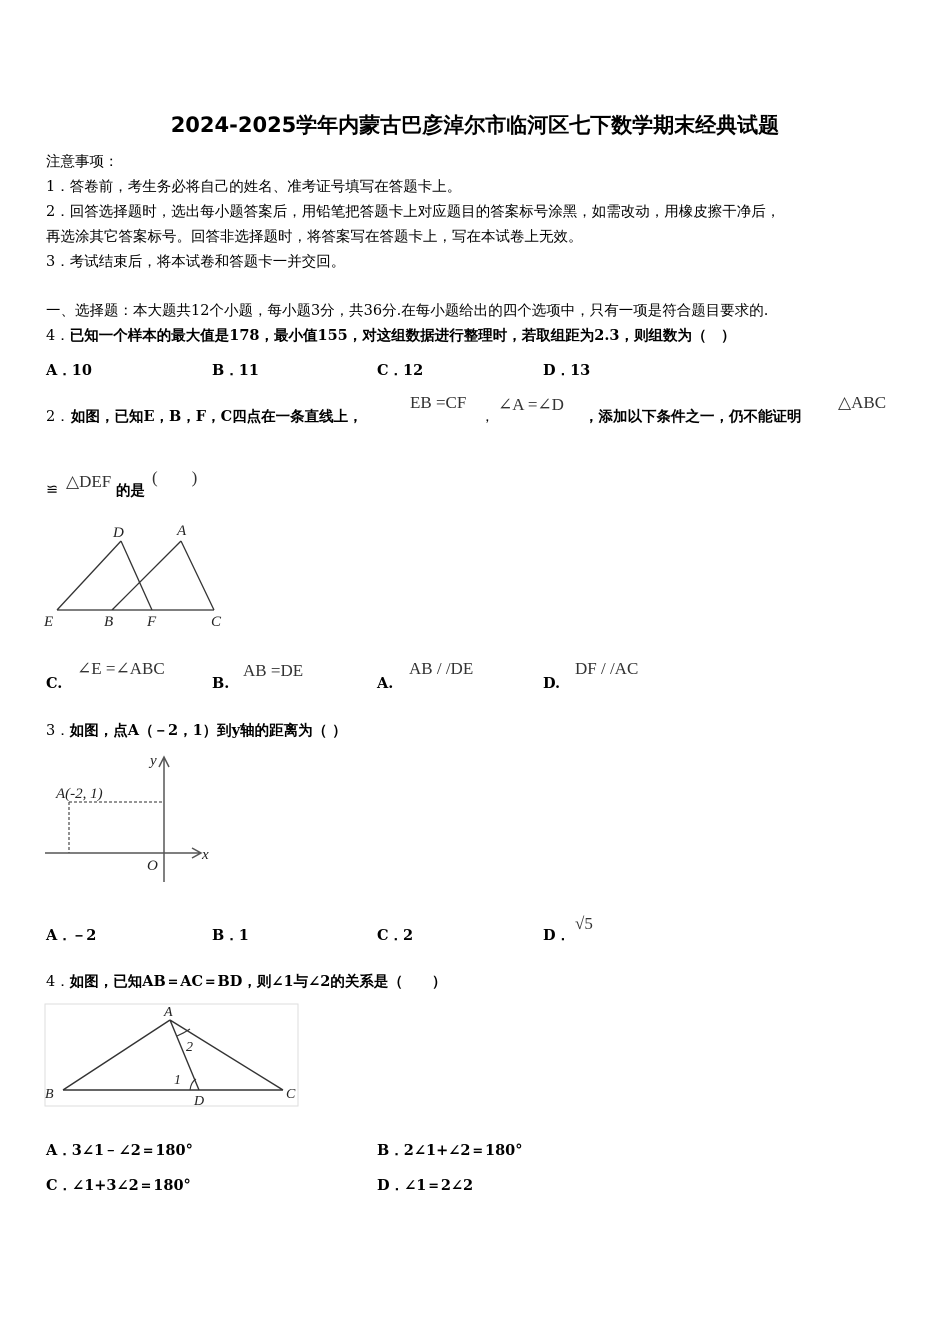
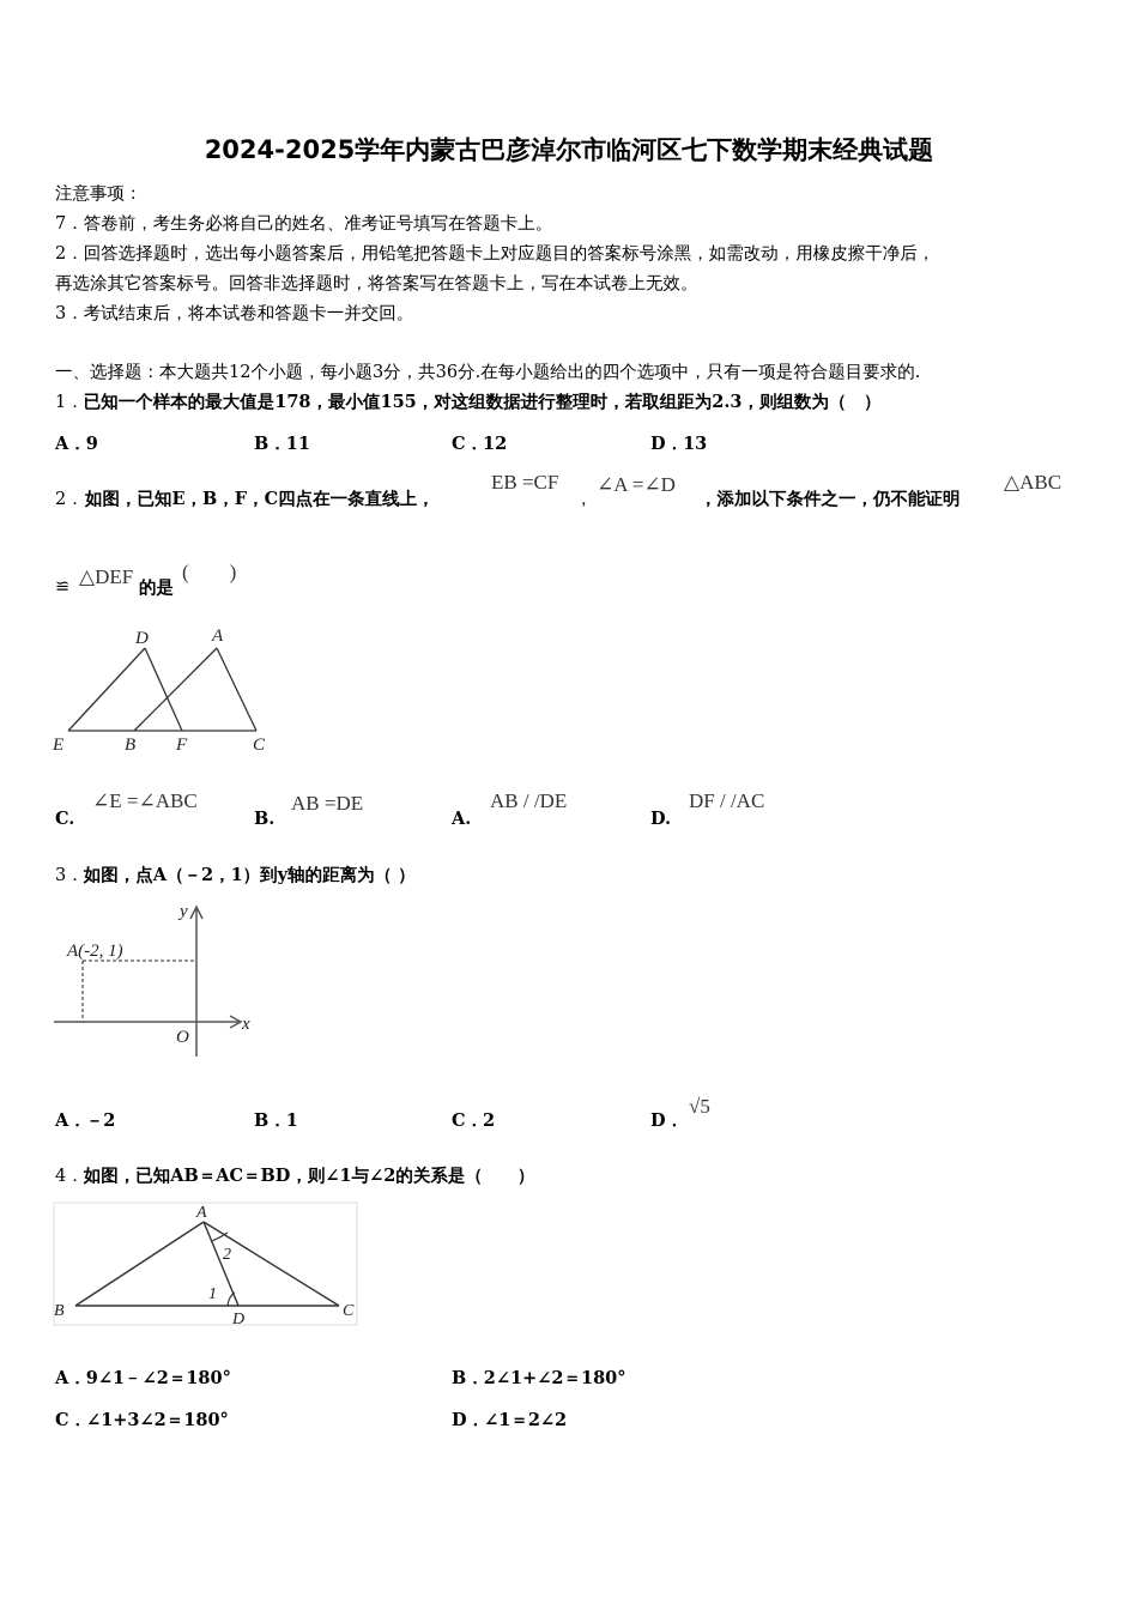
  2024-2025学年内蒙古巴彦淖尔市临河区七下数学期末经典试题
  注意事项：
- 1．答卷前，考生务必将自己的姓名、准考证号填写在答题卡上。
+ 7．答卷前，考生务必将自己的姓名、准考证号填写在答题卡上。
  2．回答选择题时，选出每小题答案后，用铅笔把答题卡上对应题目的答案标号涂黑，如需改动，用橡皮擦干净后，
  再选涂其它答案标号。回答非选择题时，将答案写在答题卡上，写在本试卷上无效。
  3．考试结束后，将本试卷和答题卡一并交回。
  一、选择题：本大题共12个小题，每小题3分，共36分.在每小题给出的四个选项中，只有一项是符合题目要求的.
- 4．已知一个样本的最大值是178，最小值155，对这组数据进行整理时，若取组距为2.3，则组数为（ ）
+ 1．已知一个样本的最大值是178，最小值155，对这组数据进行整理时，若取组距为2.3，则组数为（ ）
- A．10
+ A．9
  B．11
  C．12
  D．13
  2．
  如图，已知E，B，F，C四点在一条直线上，
  EB =CF
  ，
  ∠A =∠D
  ，添加以下条件之一，仍不能证明
  △ABC
  ≌
  △DEF
  的是
  ( )
  D
  A
  E
  B
  F
  C
  C.
  ∠E =∠ABC
  B.
  AB =DE
  A.
  AB / /DE
  D.
  DF / /AC
  3．如图，点A（－2，1）到y轴的距离为（ ）
  A(-2, 1)
  y
  x
  O
  A．－2
  B．1
  C．2
  D．
  √5
  4．如图，已知AB＝AC＝BD，则∠1与∠2的关系是（ ）
  A
  B
  C
  D
  1
  2
- A．3∠1﹣∠2＝180°
+ A．9∠1﹣∠2＝180°
  B．2∠1+∠2＝180°
  C．∠1+3∠2＝180°
  D．∠1＝2∠2
